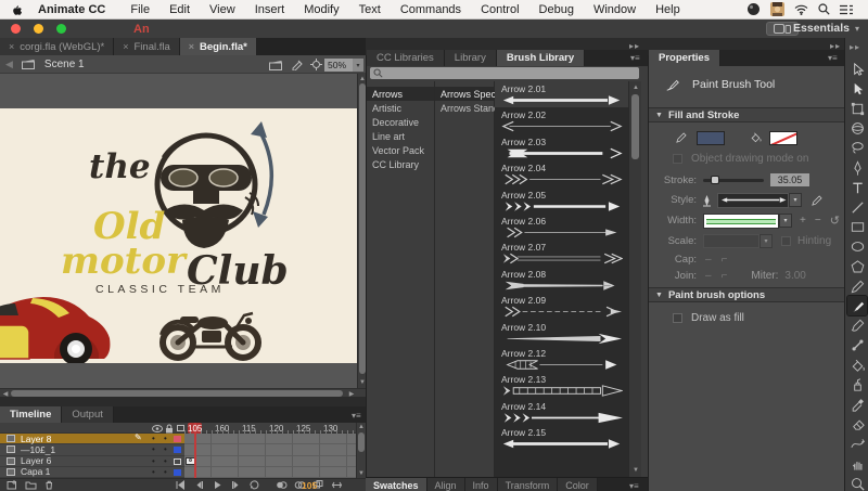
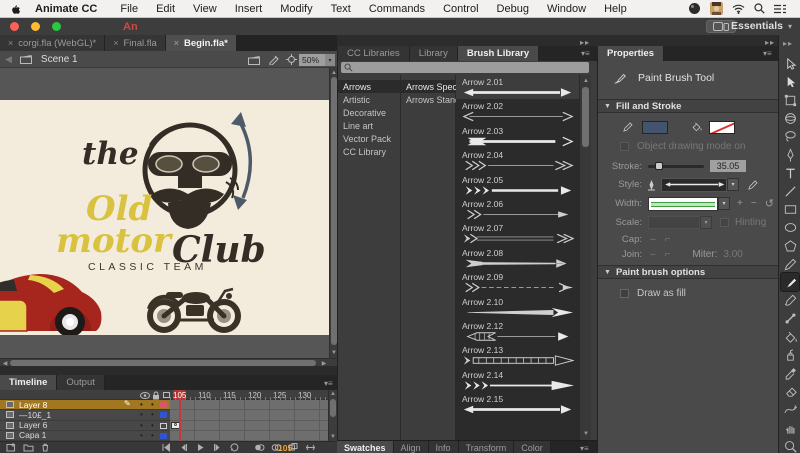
  Animate CC
  File
  Edit
  View
  Insert
  Modify
  Text
  Commands
  Control
  Debug
  Window
  Help
  An
  Essentials
  ▾
  ×
  corgi.fla (WebGL)*
  ×
  Final.fla
  ×
  Begin.fla*
  ▸▸
  ▸▸
  ◀
  Scene 1
  50%
  the
  Old
  motor
  Club
  CLASSIC TEAM
  Timeline
  Output
  ▾≡
  105
- 160
+ 110
  115
  120
  125
  130
  Layer 8
  ✎
  •
  •
  —10£_1
  •
  •
  Layer 6
  •
  •
  Capa 1
  •
  •
  105
  CC Libraries
  Library
  Brush Library
  ▾≡
  Arrows
  Artistic
  Decorative
  Line art
  Vector Pack
  CC Library
  Arrows Spec
  Arrows Stan
  Arrow 2.01
  Arrow 2.02
  Arrow 2.03
  Arrow 2.04
  Arrow 2.05
  Arrow 2.06
  Arrow 2.07
  Arrow 2.08
  Arrow 2.09
  Arrow 2.10
  Arrow 2.12
  Arrow 2.13
  Arrow 2.14
  Arrow 2.15
  Swatches
  Align
  Info
  Transform
  Color
  ▾≡
  Properties
  ▾≡
  Paint Brush Tool
  Fill and Stroke
  Object drawing mode on
  Stroke:
  35.05
  Style:
  Width:
  +
  −
  ↺
  Scale:
  Hinting
  Cap:
  –
  ⌐
  Join:
  –
  ⌐
  Miter:
  3.00
  Paint brush options
  Draw as fill
  ▸▸
